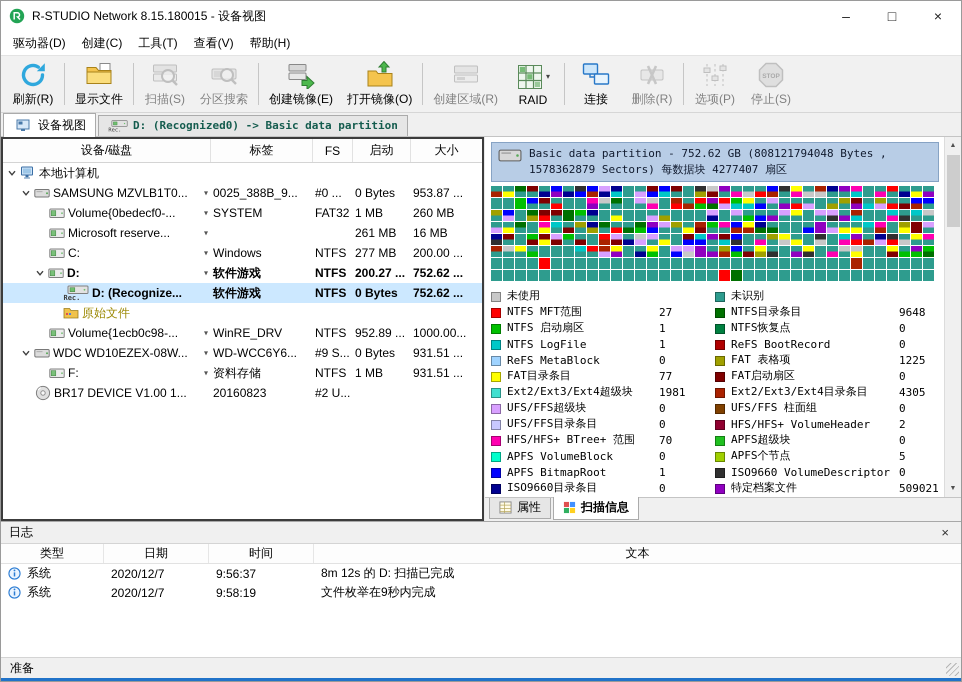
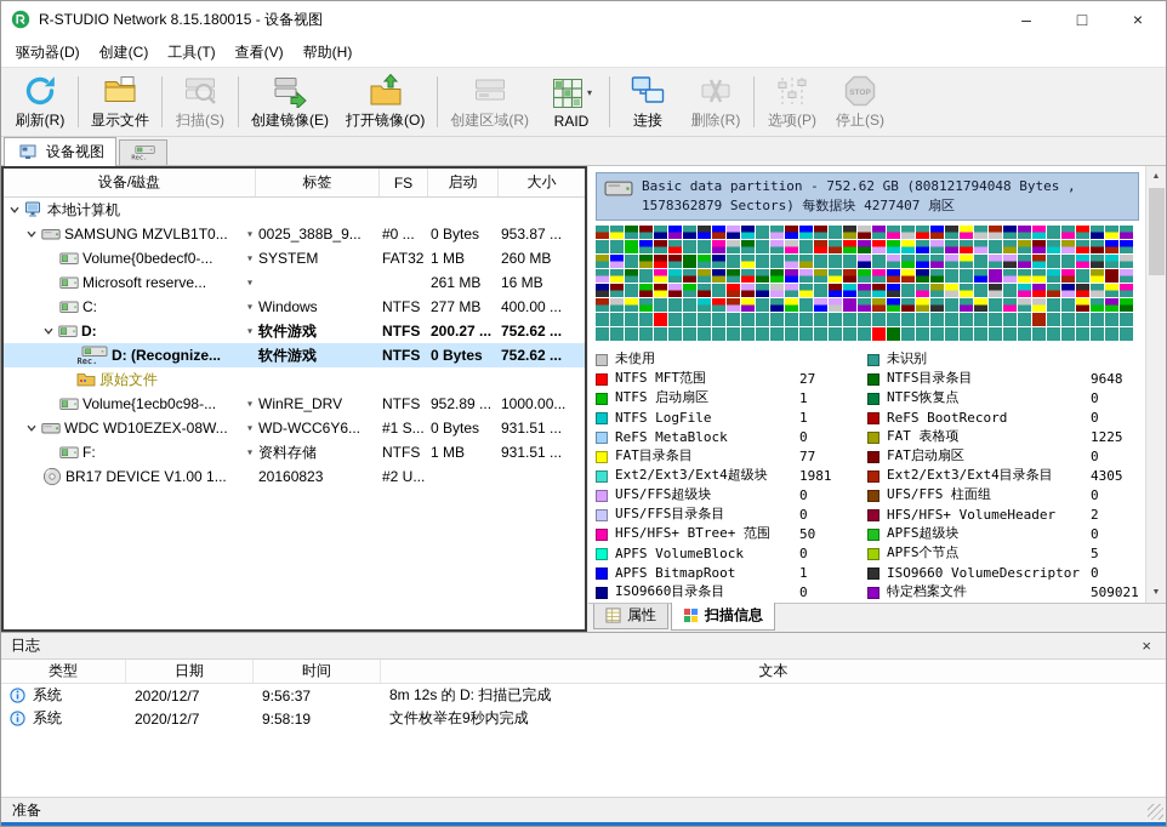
  R-STUDIO Network 8.15.180015 - 设备视图
  –
  □
  ×
  驱动器(D)
  创建(C)
  工具(T)
  查看(V)
  帮助(H)
  刷新(R)
  显示文件
  扫描(S)
- 分区搜索
  创建镜像(E)
  打开镜像(O)
  创建区域(R)
  ▾
  RAID
  连接
  删除(R)
  选项(P)
  停止(S)
  设备视图
- D: (Recognized0) -> Basic data partition
  设备/磁盘
  标签
  FS
  启动
  大小
  本地计算机
  SAMSUNG MZVLB1T0...
  ▾
  0025_388B_9...
  #0 ...
  0 Bytes
  953.87 ...
  Volume{0bedecf0-...
  ▾
  SYSTEM
  FAT32
  1 MB
  260 MB
  Microsoft reserve...
  ▾
  261 MB
  16 MB
  C:
  ▾
  Windows
  NTFS
  277 MB
- 200.00 ...
+ 400.00 ...
  D:
  ▾
  软件游戏
  NTFS
  200.27 ...
  752.62 ...
  Rec.
  D: (Recognize...
  软件游戏
  NTFS
  0 Bytes
  752.62 ...
  原始文件
  Volume{1ecb0c98-...
  ▾
  WinRE_DRV
  NTFS
  952.89 ...
  1000.00...
  WDC WD10EZEX-08W...
  ▾
  WD-WCC6Y6...
- #9 S...
+ #1 S...
  0 Bytes
  931.51 ...
  F:
  ▾
  资料存储
  NTFS
  1 MB
  931.51 ...
  BR17 DEVICE V1.00 1...
  20160823
  #2 U...
  Basic data partition - 752.62 GB (808121794048 Bytes , 1578362879 Sectors) 每数据块 4277407 扇区
  未使用
  NTFS MFT范围
  27
  NTFS 启动扇区
  1
  NTFS LogFile
  1
  ReFS MetaBlock
  0
  FAT目录条目
  77
  Ext2/Ext3/Ext4超级块
  1981
  UFS/FFS超级块
  0
  UFS/FFS目录条目
  0
  HFS/HFS+ BTree+ 范围
- 70
+ 50
  APFS VolumeBlock
  0
  APFS BitmapRoot
  1
  ISO9660目录条目
  0
  未识别
  NTFS目录条目
  9648
  NTFS恢复点
  0
  ReFS BootRecord
  0
  FAT 表格项
  1225
  FAT启动扇区
  0
  Ext2/Ext3/Ext4目录条目
  4305
  UFS/FFS 柱面组
  0
  HFS/HFS+ VolumeHeader
  2
  APFS超级块
  0
  APFS个节点
  5
  ISO9660 VolumeDescriptor
  0
  特定档案文件
  509021
  属性
  扫描信息
  日志
  ×
  类型
  日期
  时间
  文本
  系统
  2020/12/7
  9:56:37
  8m 12s 的 D: 扫描已完成
  系统
  2020/12/7
  9:58:19
  文件枚举在9秒内完成
  准备
